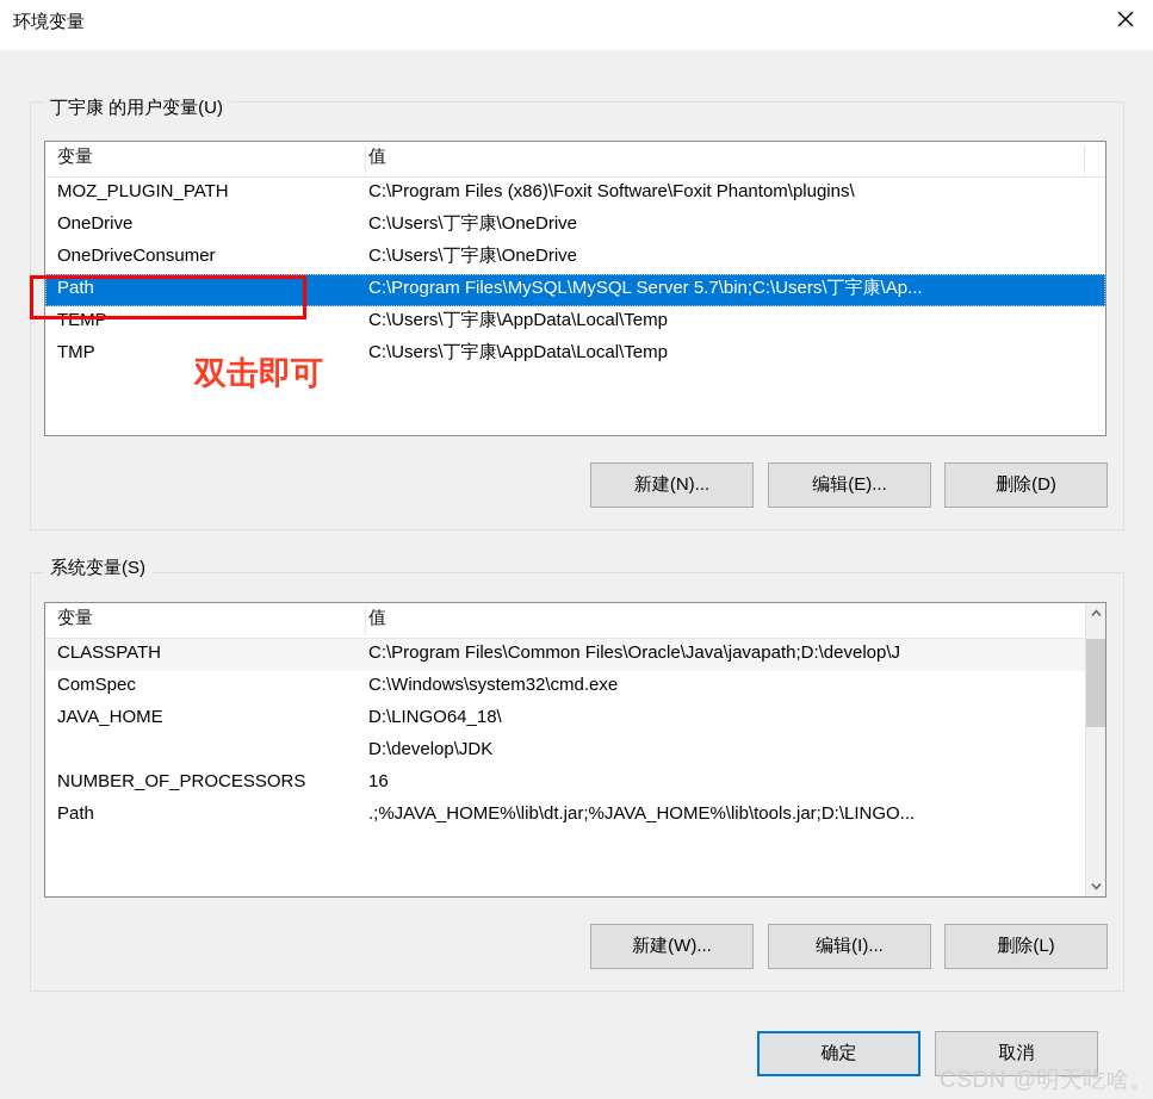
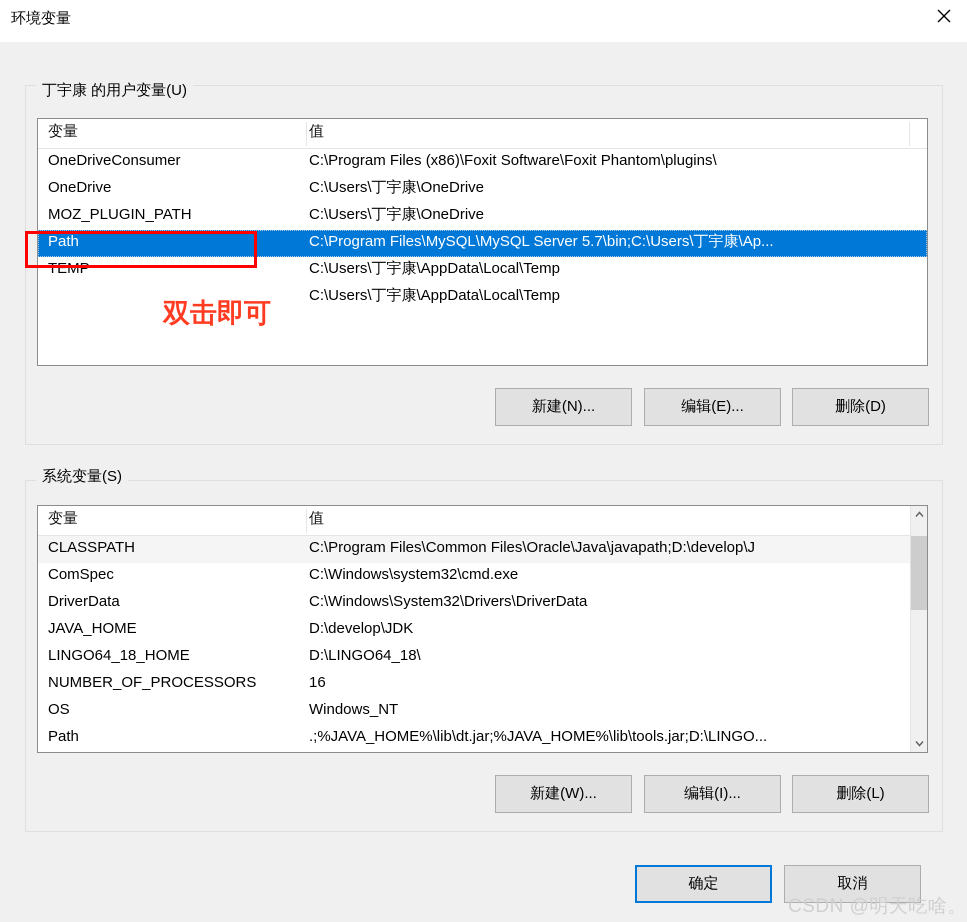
  环境变量
  丁宇康 的用户变量(U)
  变量
  值
- MOZ_PLUGIN_PATH
+ OneDriveConsumer
  C:\Program Files (x86)\Foxit Software\Foxit Phantom\plugins\
  OneDrive
  C:\Users\丁宇康\OneDrive
- OneDriveConsumer
+ MOZ_PLUGIN_PATH
  C:\Users\丁宇康\OneDrive
  Path
  C:\Program Files\MySQL\MySQL Server 5.7\bin;C:\Users\丁宇康\Ap...
  TEMP
  C:\Users\丁宇康\AppData\Local\Temp
- TMP
  C:\Users\丁宇康\AppData\Local\Temp
  新建(N)...
  编辑(E)...
  删除(D)
  系统变量(S)
  变量
  值
  CLASSPATH
  C:\Program Files\Common Files\Oracle\Java\javapath;D:\develop\J
  ComSpec
  C:\Windows\system32\cmd.exe
+ DriverData
+ C:\Windows\System32\Drivers\DriverData
  JAVA_HOME
- D:\LINGO64_18\
+ D:\develop\JDK
+ LINGO64_18_HOME
- D:\develop\JDK
+ D:\LINGO64_18\
  NUMBER_OF_PROCESSORS
  16
+ OS
+ Windows_NT
  Path
  .;%JAVA_HOME%\lib\dt.jar;%JAVA_HOME%\lib\tools.jar;D:\LINGO...
  新建(W)...
  编辑(I)...
  删除(L)
  确定
  取消
  双击即可
  CSDN @明天吃啥。
